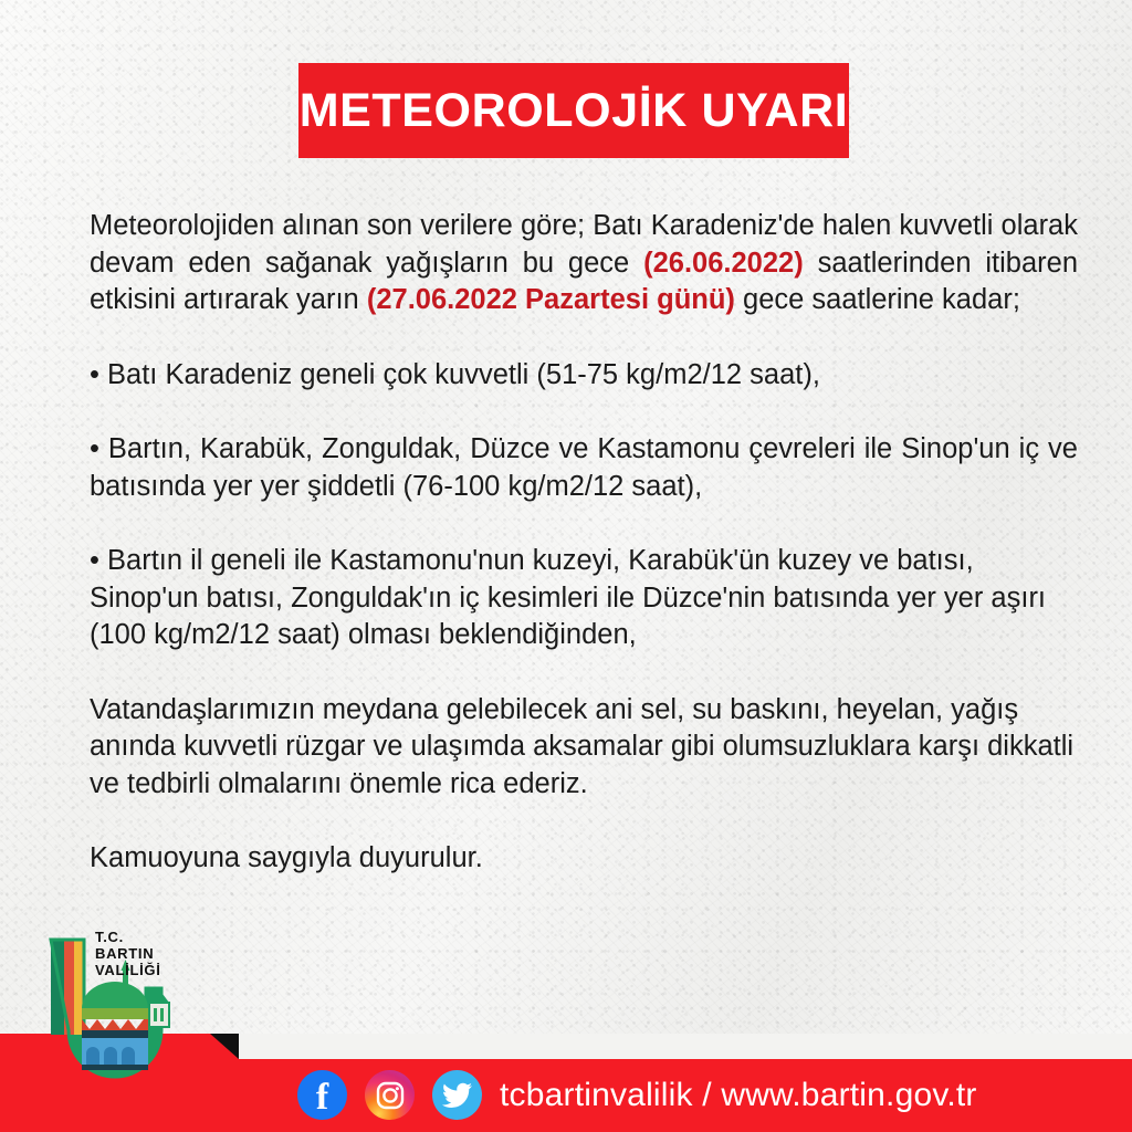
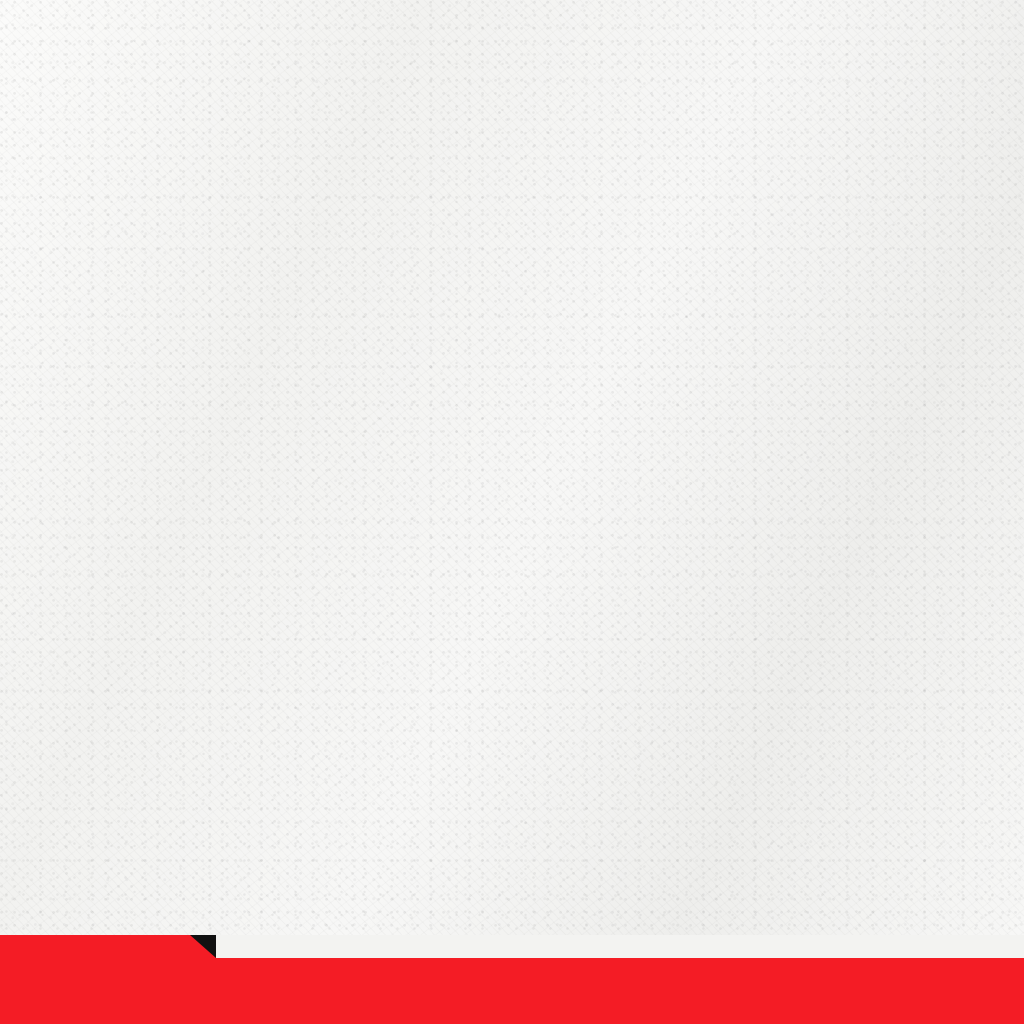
- METEOROLOJİK UYARI
- Meteorolojiden alınan son verilere göre; Batı Karadeniz'de halen kuvvetli olarak devam eden sağanak yağışların bu gece (26.06.2022) saatlerinden itibaren etkisini artırarak yarın (27.06.2022 Pazartesi günü) gece saatlerine kadar;
- • Batı Karadeniz geneli çok kuvvetli (51-75 kg/m2/12 saat),
- • Bartın, Karabük, Zonguldak, Düzce ve Kastamonu çevreleri ile Sinop'un iç ve batısında yer yer şiddetli (76-100 kg/m2/12 saat),
- • Bartın il geneli ile Kastamonu'nun kuzeyi, Karabük'ün kuzey ve batısı, Sinop'un batısı, Zonguldak'ın iç kesimleri ile Düzce'nin batısında yer yer aşırı (100 kg/m2/12 saat) olması beklendiğinden,
- Vatandaşlarımızın meydana gelebilecek ani sel, su baskını, heyelan, yağış anında kuvvetli rüzgar ve ulaşımda aksamalar gibi olumsuzluklara karşı dikkatli ve tedbirli olmalarını önemle rica ederiz.
- Kamuoyuna saygıyla duyurulur.
- T.C.
- BARTIN
- VALİLİĞİ
- f
- tcbartinvalilik / www.bartin.gov.tr
